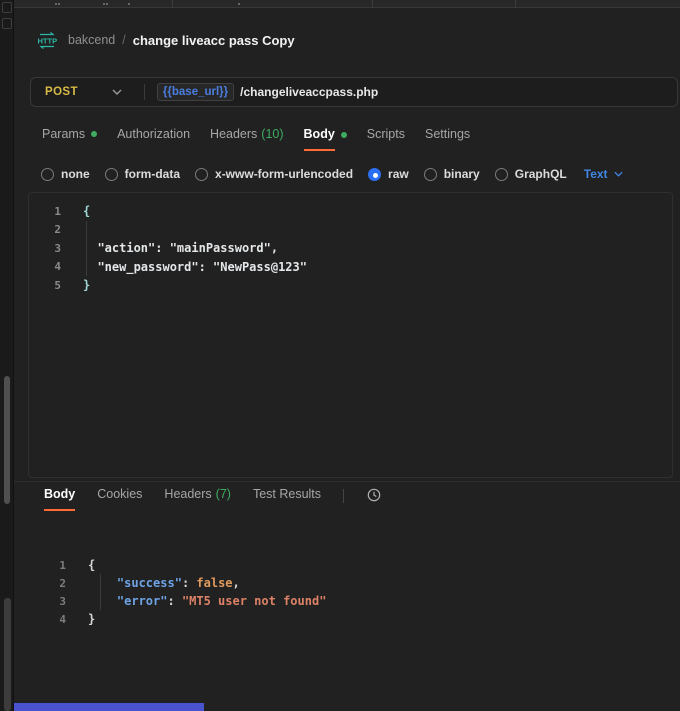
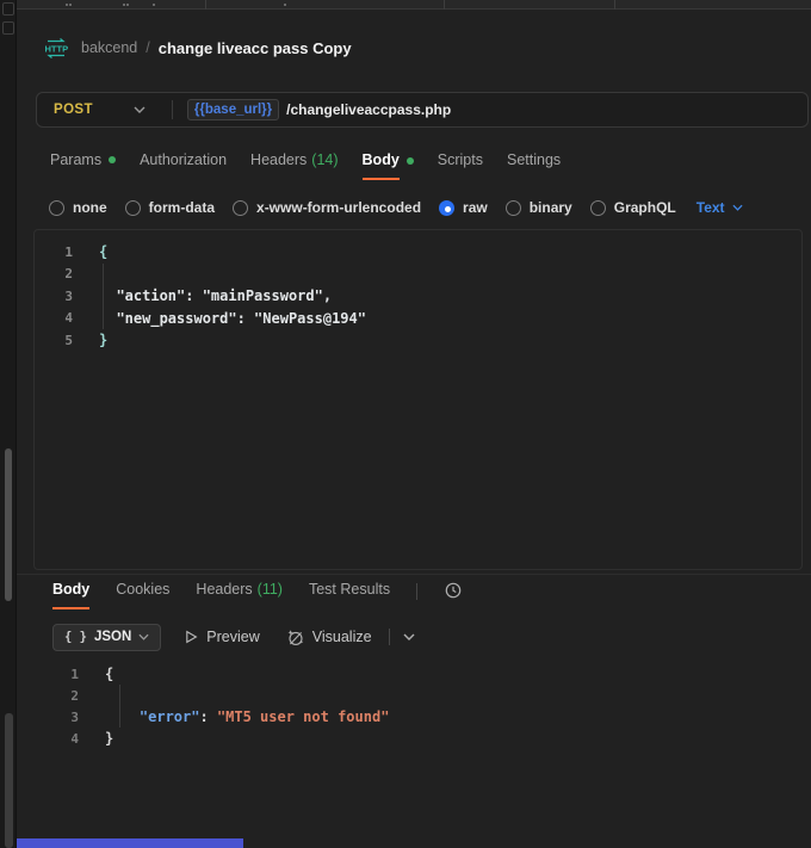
  HTTP
  bakcend
  /
  change liveacc pass Copy
  POST
  {{base_url}}
  /changeliveaccpass.php
  Params
  Authorization
  Headers
- (10)
+ (14)
  Body
  Scripts
  Settings
  none
  form-data
  x-www-form-urlencoded
  raw
  binary
  GraphQL
  Text
  1
  {
  2
  3
  "action": "mainPassword",
  4
- "new_password": "NewPass@123"
+ "new_password": "NewPass@194"
  5
  }
  Body
  Cookies
  Headers
- (7)
+ (11)
  Test Results
+ { }
+ JSON
+ Preview
+ Visualize
  1
  {
  2
- "success": false,
  3
  "error": "MT5 user not found"
  4
  }
